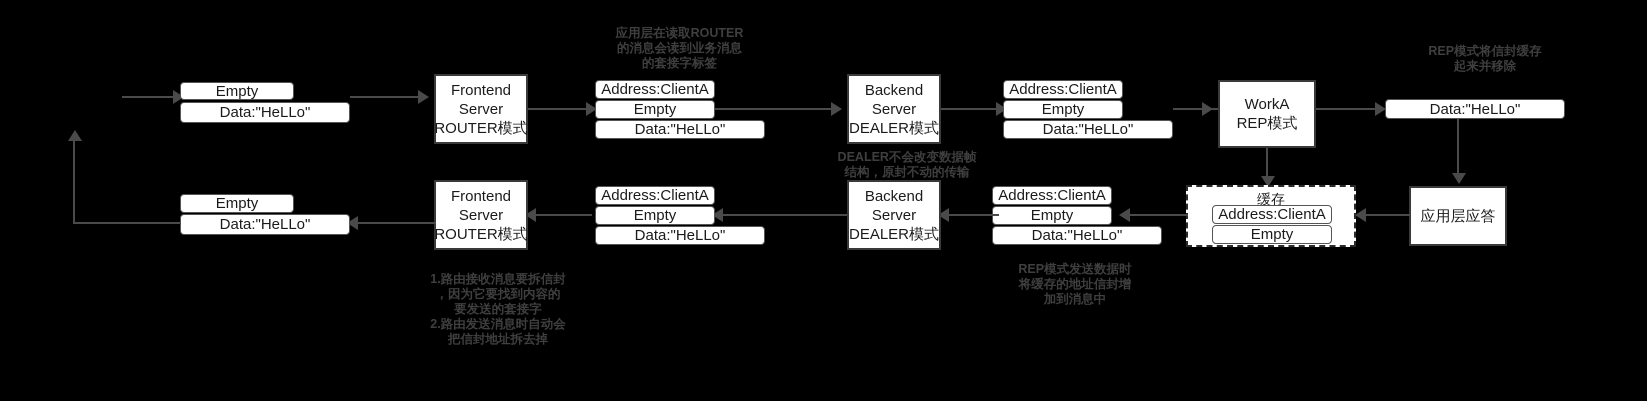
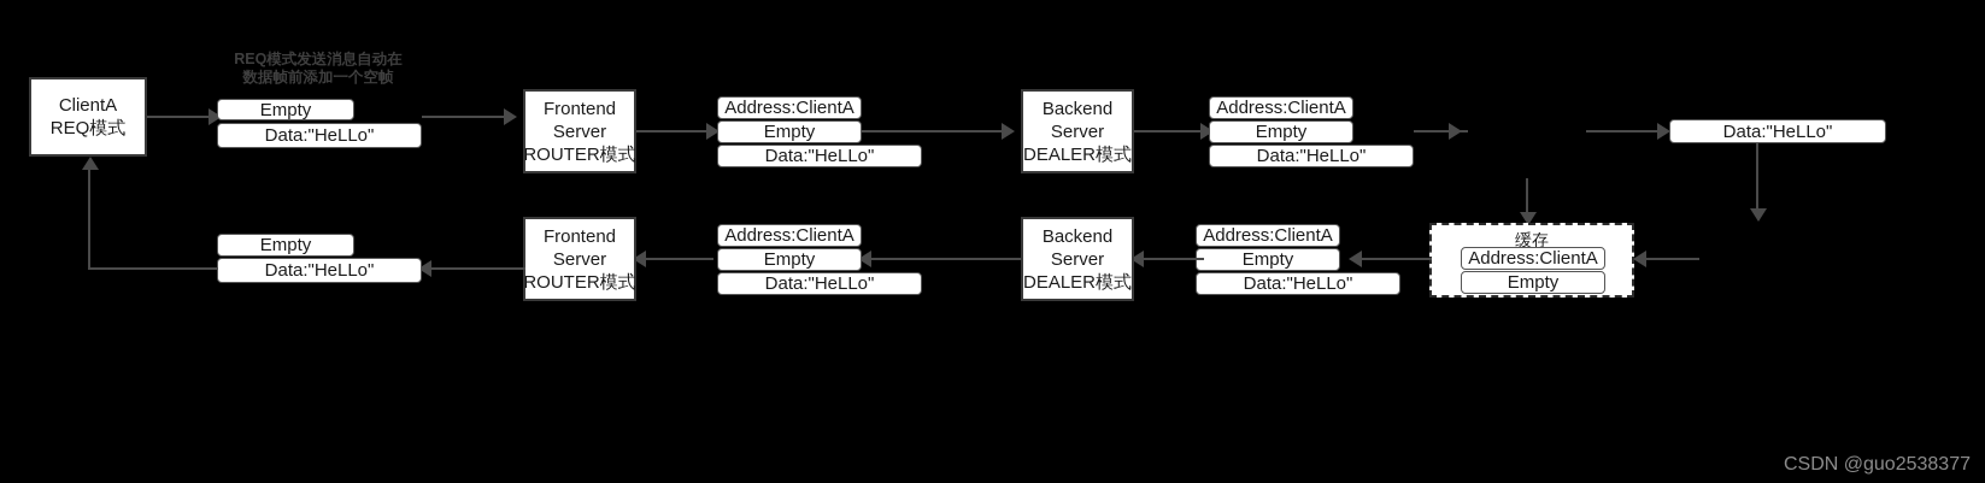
+ ClientA
+ REQ模式
+ REQ模式发送消息自动在
+ 数据帧前添加一个空帧
  Empty
  Data:"HeLLo"
  Frontend
  Server
  ROUTER模式
- 应用层在读取ROUTER
- 的消息会读到业务消息
- 的套接字标签
  Address:ClientA
  Empty
  Data:"HeLLo"
  Backend
  Server
  DEALER模式
  Address:ClientA
  Empty
  Data:"HeLLo"
- WorkA
- REP模式
- REP模式将信封缓存
- 起来并移除
  Data:"HeLLo"
- 应用层应答
  缓存
  Address:ClientA
  Empty
- REP模式发送数据时
- 将缓存的地址信封增
- 加到消息中
  Address:ClientA
  Empty
  Data:"HeLLo"
- DEALER不会改变数据帧
- 结构，原封不动的传输
  Backend
  Server
  DEALER模式
  Address:ClientA
  Empty
  Data:"HeLLo"
  Frontend
  Server
  ROUTER模式
- 1.路由接收消息要拆信封
- ，因为它要找到内容的
- 要发送的套接字
- 2.路由发送消息时自动会
- 把信封地址拆去掉
  Empty
  Data:"HeLLo"
+ CSDN @guo2538377
